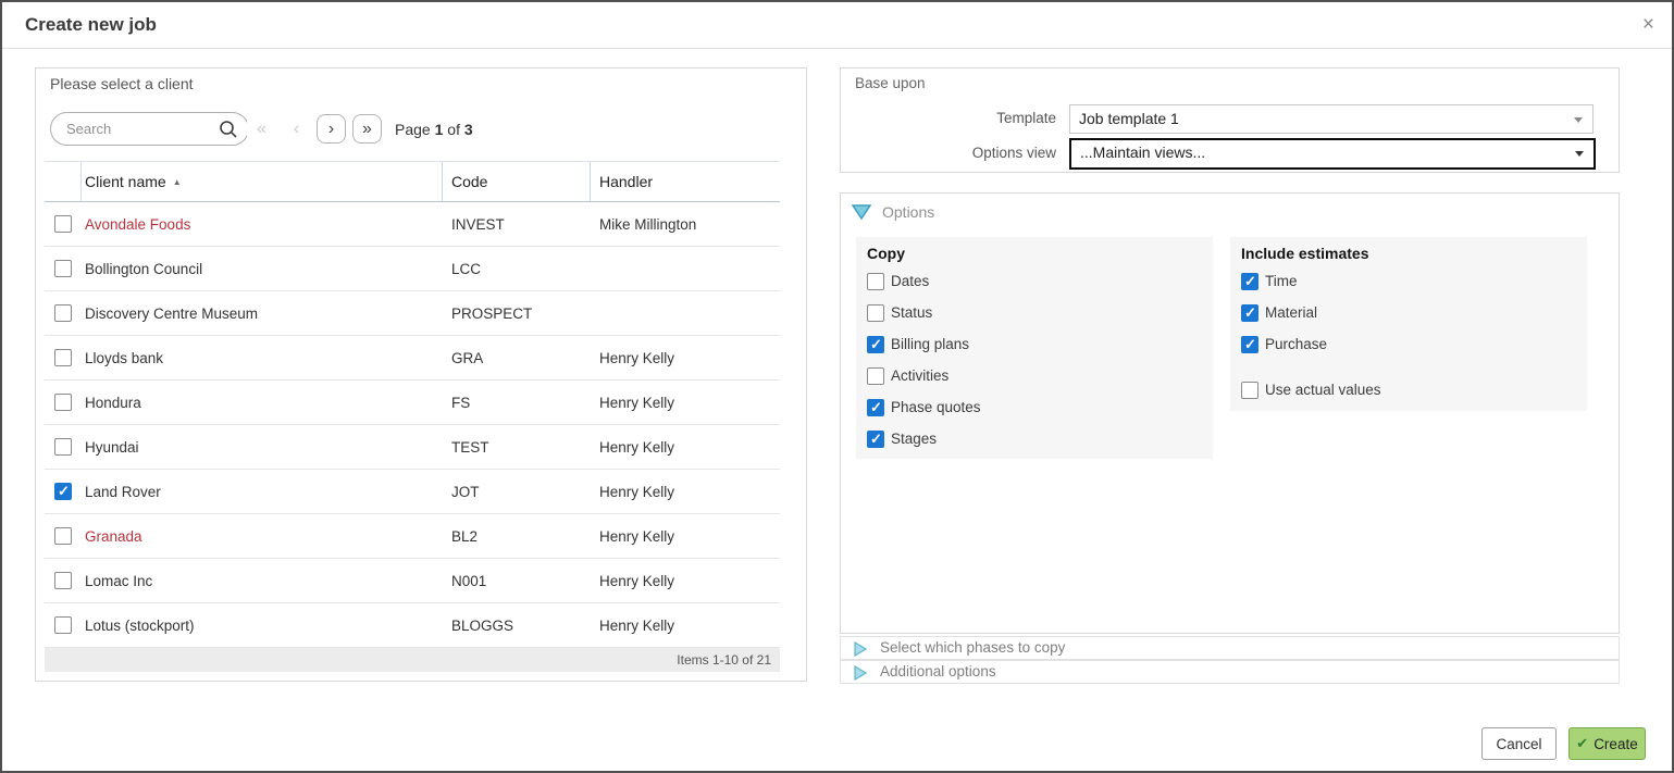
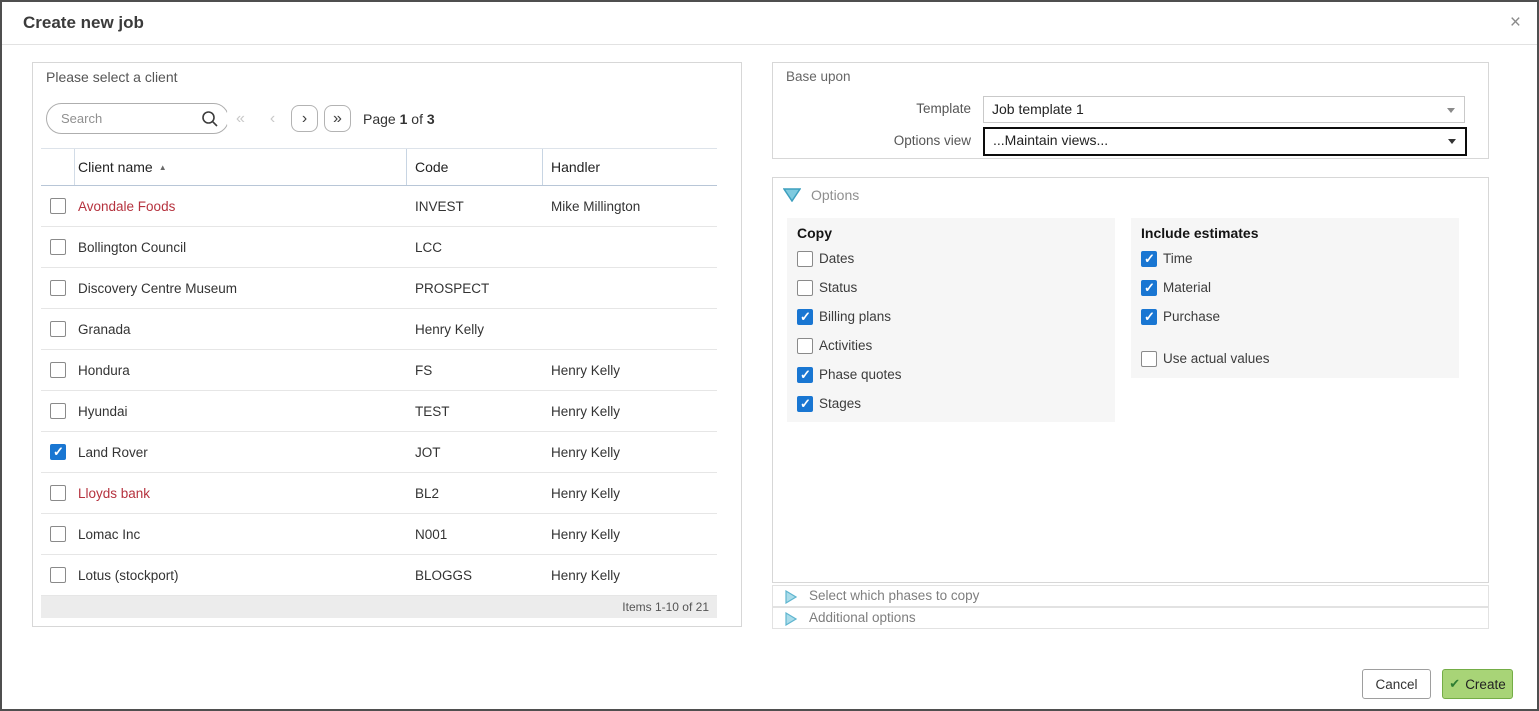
  Create new job
  ×
  Please select a client
  Search
  «
  ‹
  ›
  »
  Page 1 of 3
  Client name
  ▲
  Code
  Handler
  Avondale Foods
  INVEST
  Mike Millington
  Bollington Council
  LCC
  Discovery Centre Museum
  PROSPECT
- Lloyds bank
+ Granada
- GRA
  Henry Kelly
  Hondura
  FS
  Henry Kelly
  Hyundai
  TEST
  Henry Kelly
  Land Rover
  JOT
  Henry Kelly
- Granada
+ Lloyds bank
  BL2
  Henry Kelly
  Lomac Inc
  N001
  Henry Kelly
  Lotus (stockport)
  BLOGGS
  Henry Kelly
  Items 1-10 of 21
  Base upon
  Template
  Job template 1
  Options view
  ...Maintain views...
  Options
  Copy
  Dates
  Status
  Billing plans
  Activities
  Phase quotes
  Stages
  Include estimates
  Time
  Material
  Purchase
  Use actual values
  Select which phases to copy
  Additional options
  Cancel
  ✔
  Create
